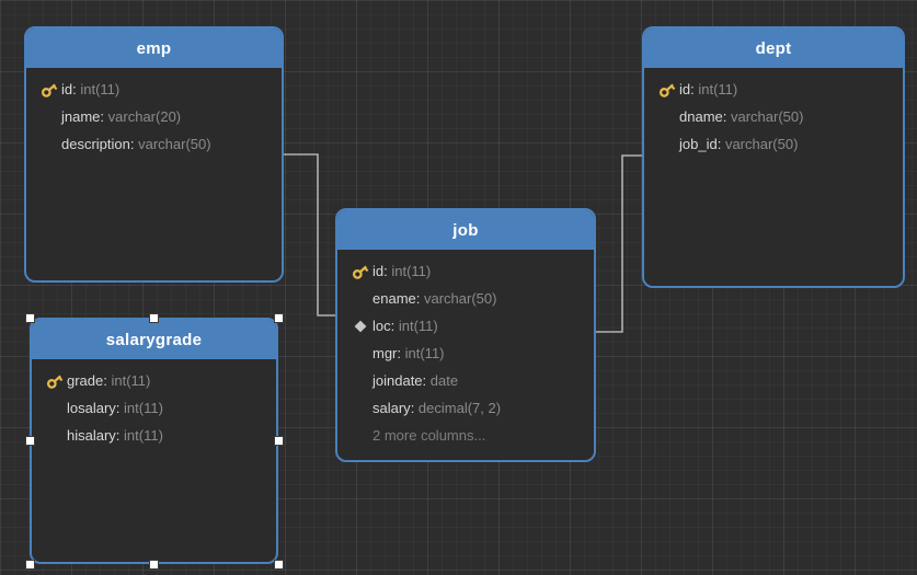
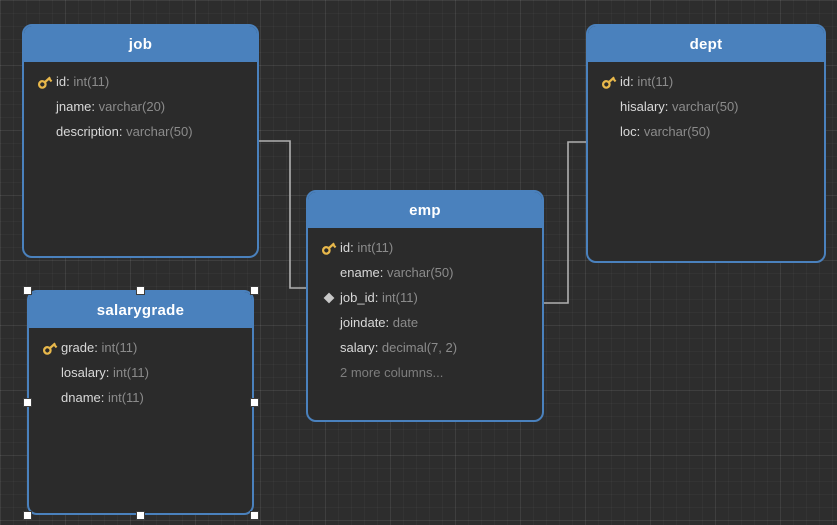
- emp
+ job
  id: int(11)
  jname: varchar(20)
  description: varchar(50)
  dept
  id: int(11)
- dname: varchar(50)
+ hisalary: varchar(50)
- job_id: varchar(50)
+ loc: varchar(50)
- job
+ emp
  id: int(11)
  ename: varchar(50)
- loc: int(11)
+ job_id: int(11)
- mgr: int(11)
  joindate: date
  salary: decimal(7, 2)
  2 more columns...
  salarygrade
  grade: int(11)
  losalary: int(11)
- hisalary: int(11)
+ dname: int(11)
